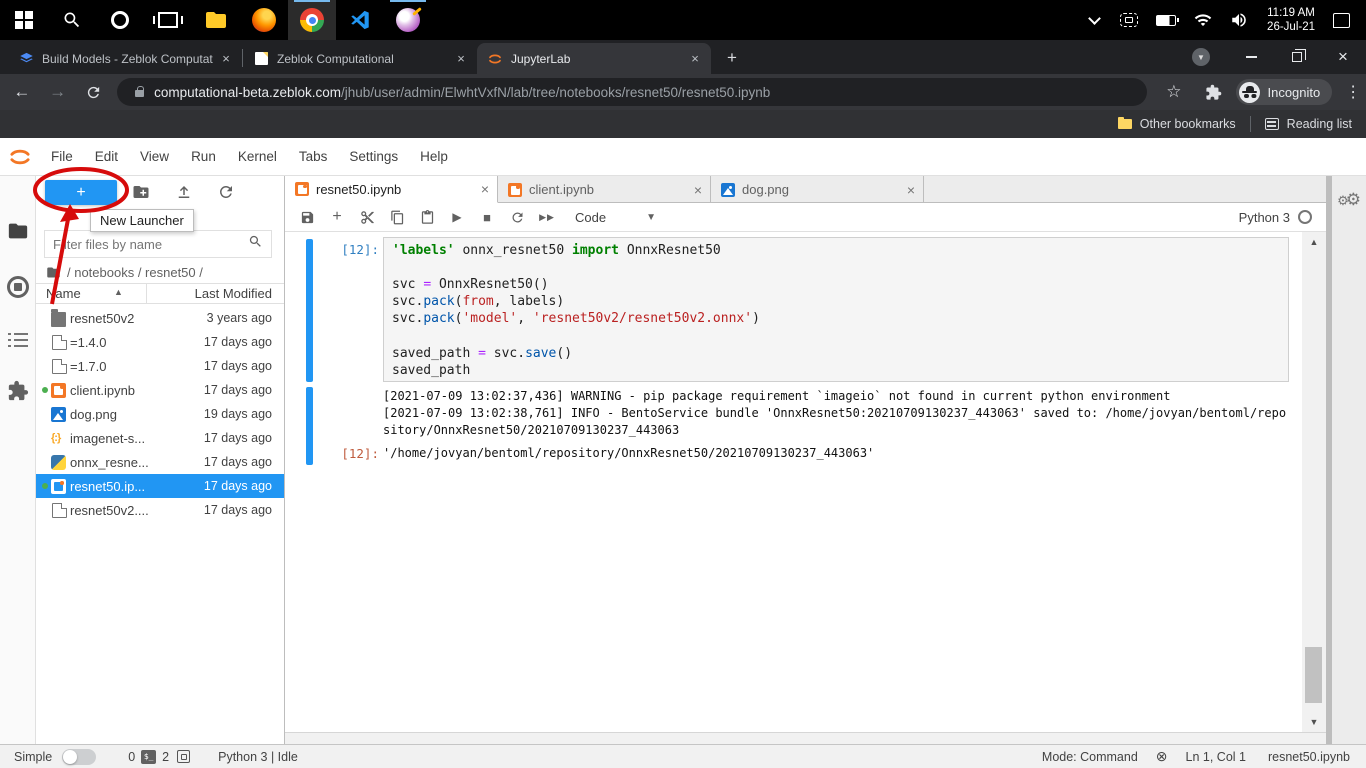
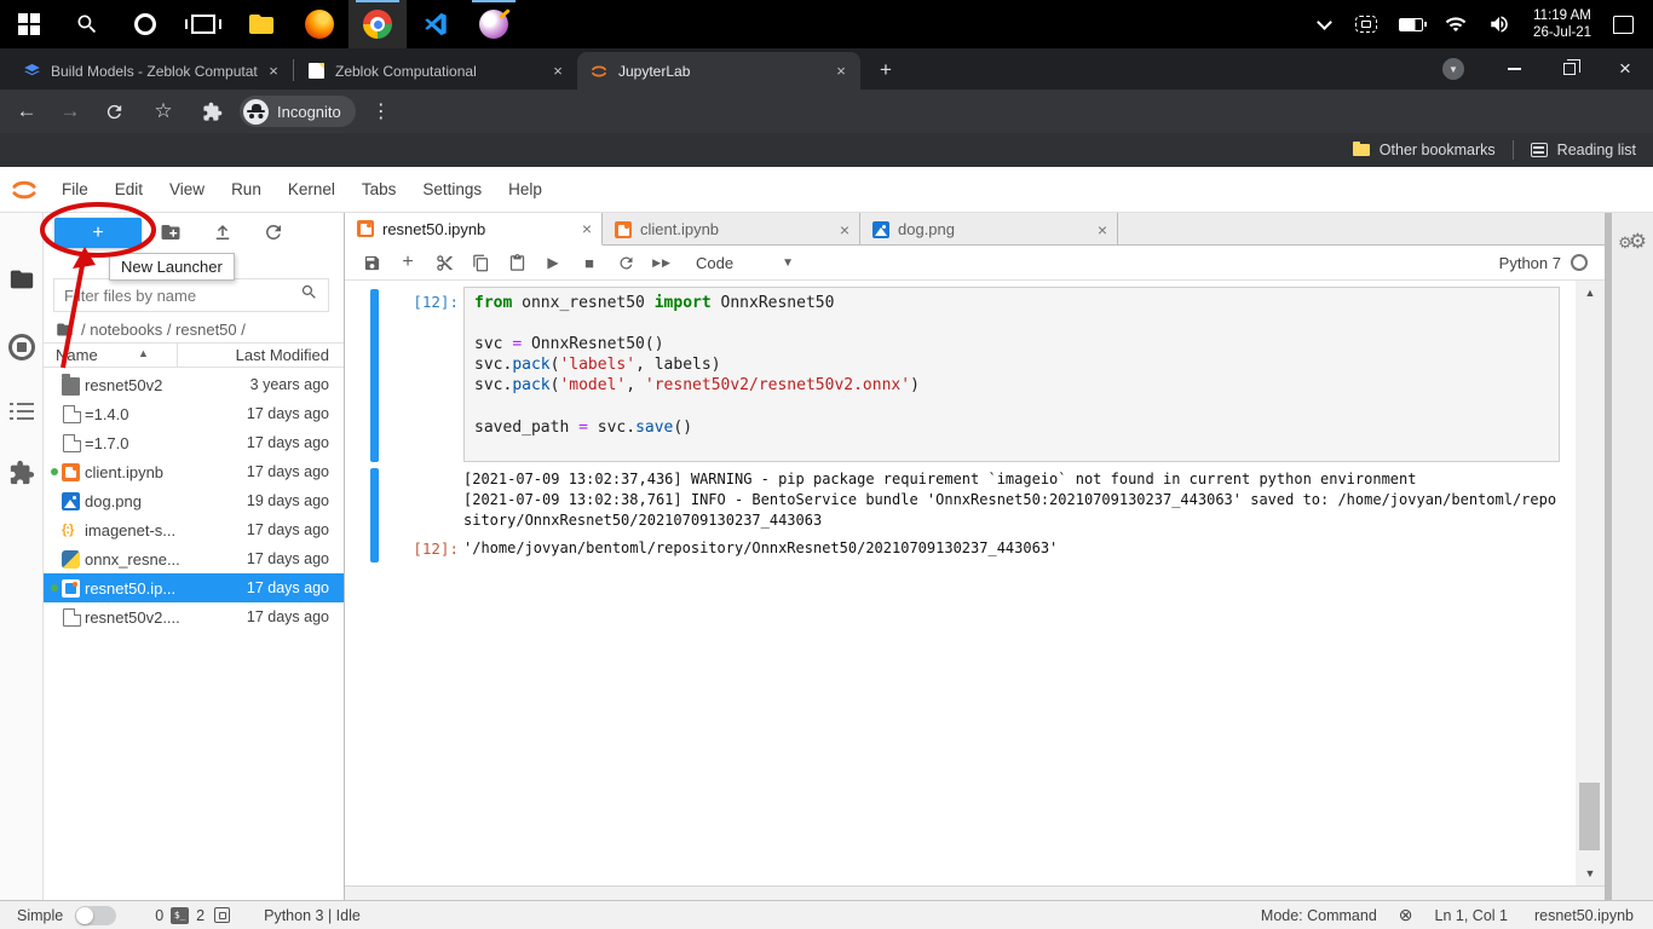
  11:19 AM
  26-Jul-21
  Build Models - Zeblok Computat
  ×
  Zeblok Computational
  ×
  JupyterLab
  ×
  +
  ▼
  ×
  ←
  →
- computational-beta.zeblok.com/jhub/user/admin/ElwhtVxfN/lab/tree/notebooks/resnet50/resnet50.ipynb
  ☆
  Incognito
  ⋮
  Other bookmarks
  Reading list
  File
  Edit
  View
  Run
  Kernel
  Tabs
  Settings
  Help
  +
  Fter files by name
  / notebooks / resnet50 /
  Name
  ▲
  Last Modified
  resnet50v2
  3 years ago
  =1.4.0
  17 days ago
  =1.7.0
  17 days ago
  client.ipynb
  17 days ago
  dog.png
  19 days ago
  {:}
  imagenet-s...
  17 days ago
  onnx_resne...
  17 days ago
  resnet50.ip...
  17 days ago
  resnet50v2....
  17 days ago
  resnet50.ipynb
  ×
  client.ipynb
  ×
  dog.png
  ×
  +
  ▶
  ■
  ▶▶
  Code
  ▼
- Python 3
+ Python 7
  [12]:
- 'labels' onnx_resnet50 import OnnxResnet50
+ from onnx_resnet50 import OnnxResnet50
  svc = OnnxResnet50()
- svc.pack(from, labels)
+ svc.pack('labels', labels)
  svc.pack('model', 'resnet50v2/resnet50v2.onnx')
  saved_path = svc.save()
- saved_path
  [2021-07-09 13:02:37,436] WARNING - pip package requirement `imageio` not found in current python environment
  [2021-07-09 13:02:38,761] INFO - BentoService bundle 'OnnxResnet50:20210709130237_443063' saved to: /home/jovyan/bentoml/repository/OnnxResnet50/20210709130237_443063
  [12]:
  '/home/jovyan/bentoml/repository/OnnxResnet50/20210709130237_443063'
  ▲
  ▼
  ⚙⚙
  New Launcher
  Simple
  0
  $_
  2
  Python 3 | Idle
  Mode: Command
  ⊗
  Ln 1, Col 1
  resnet50.ipynb
